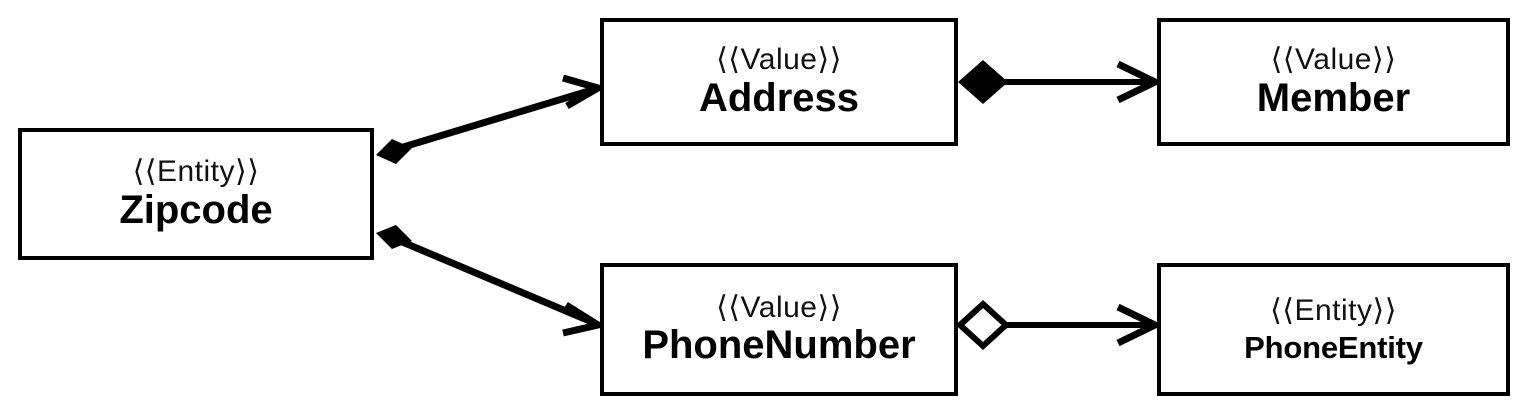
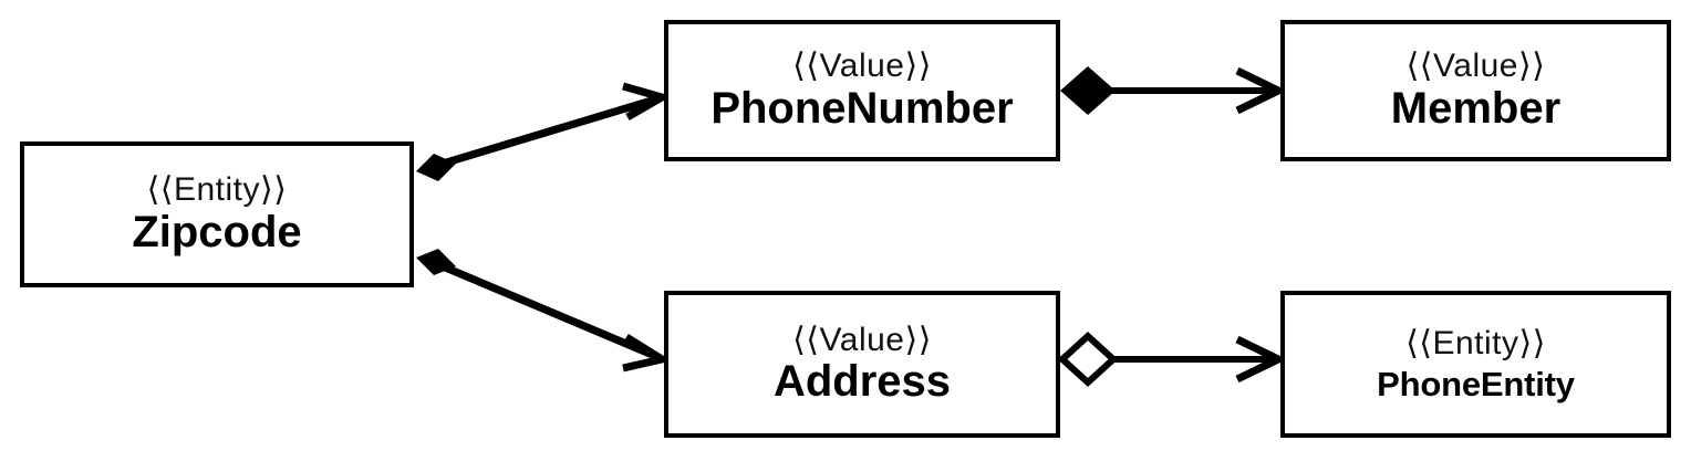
  ⟨⟨Entity⟩⟩
  Zipcode
  ⟨⟨Value⟩⟩
- Address
+ PhoneNumber
  ⟨⟨Value⟩⟩
  Member
  ⟨⟨Value⟩⟩
- PhoneNumber
+ Address
  ⟨⟨Entity⟩⟩
  PhoneEntity
